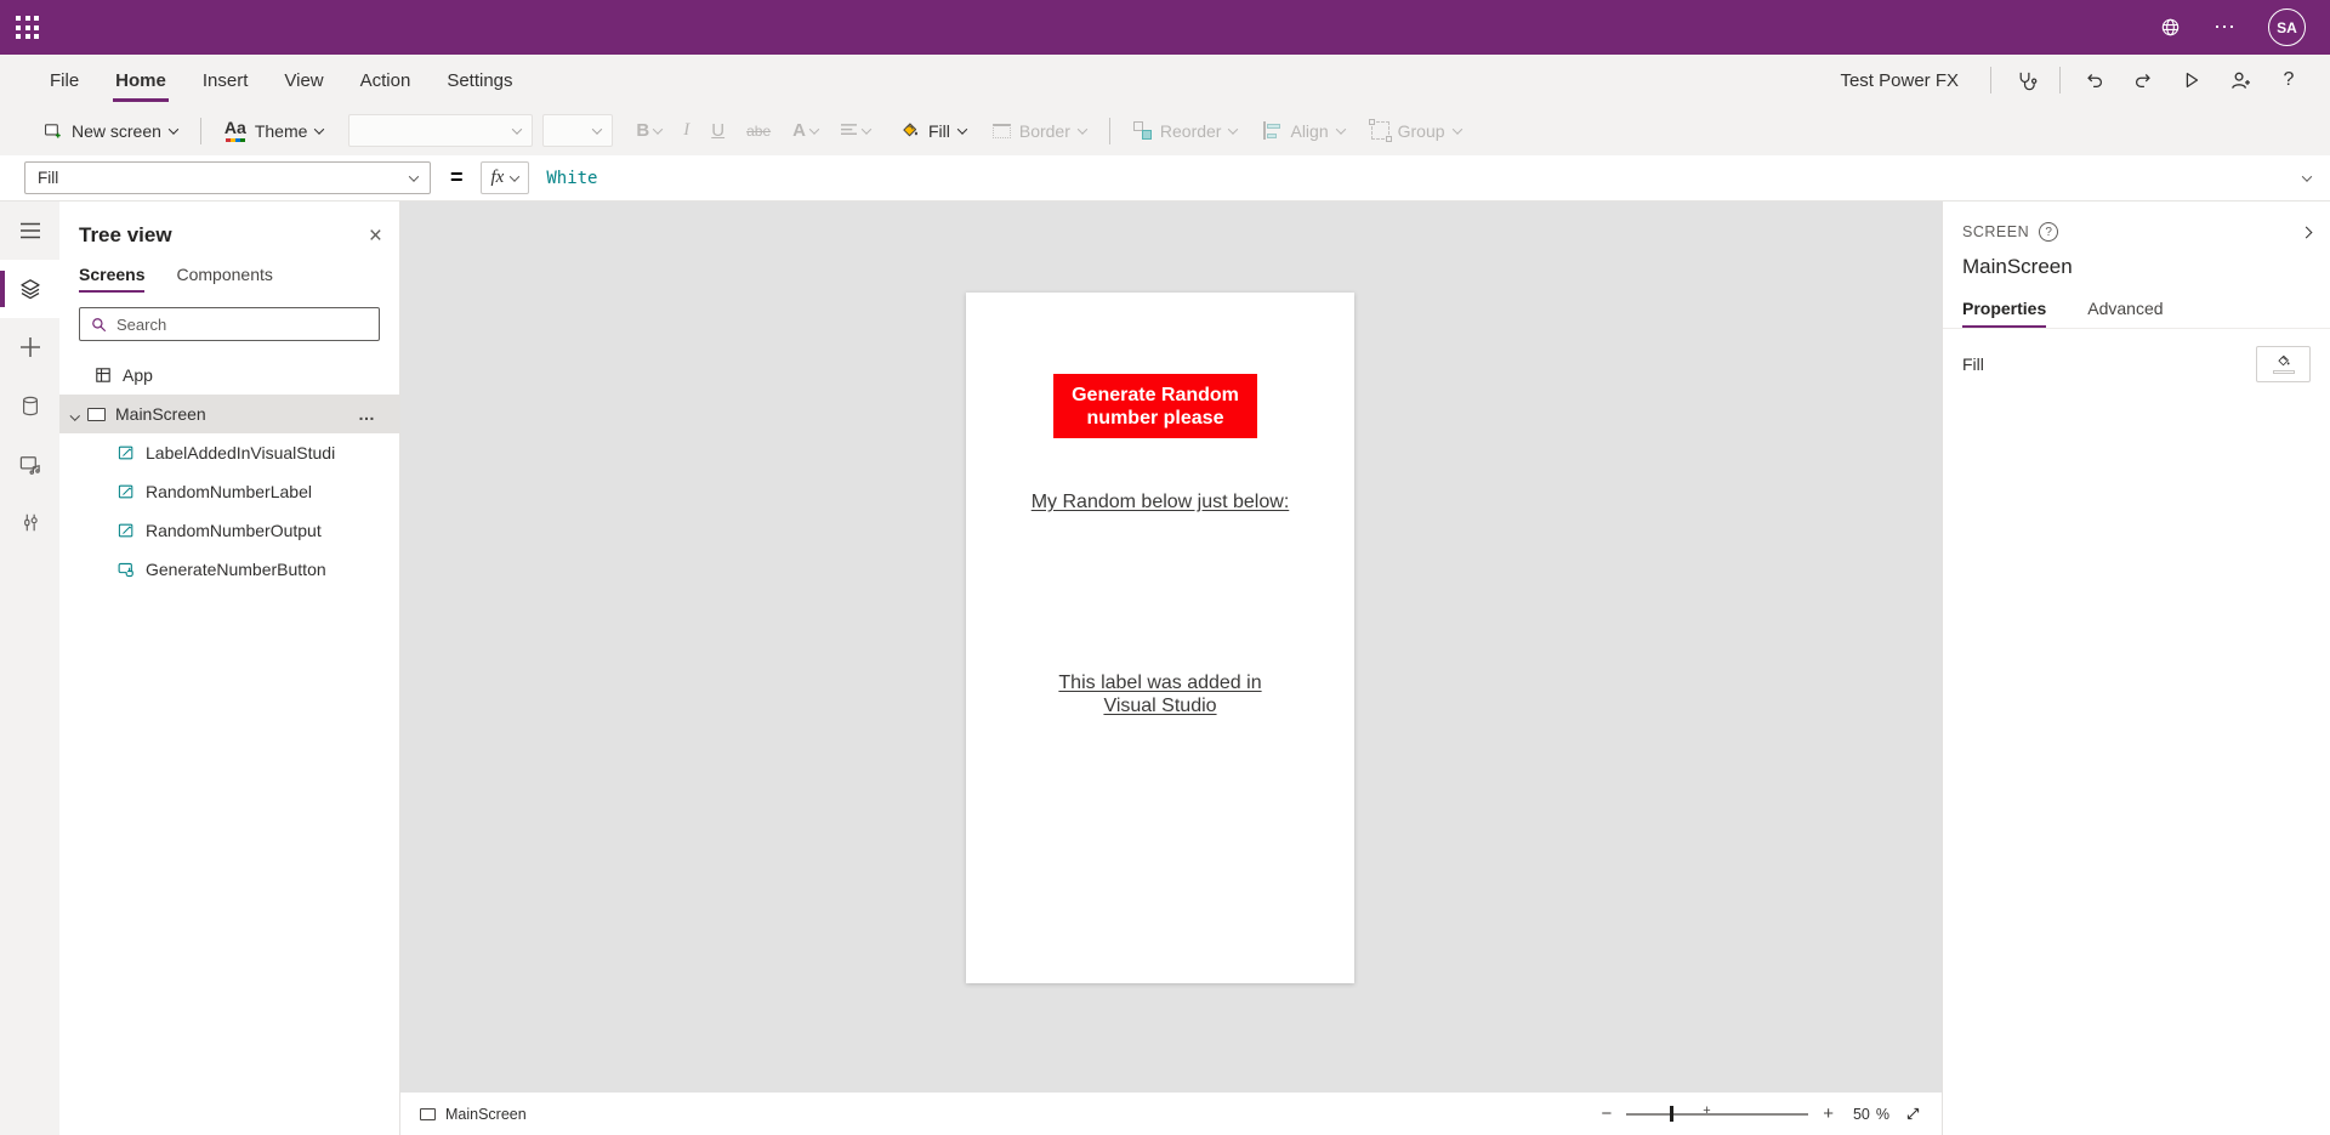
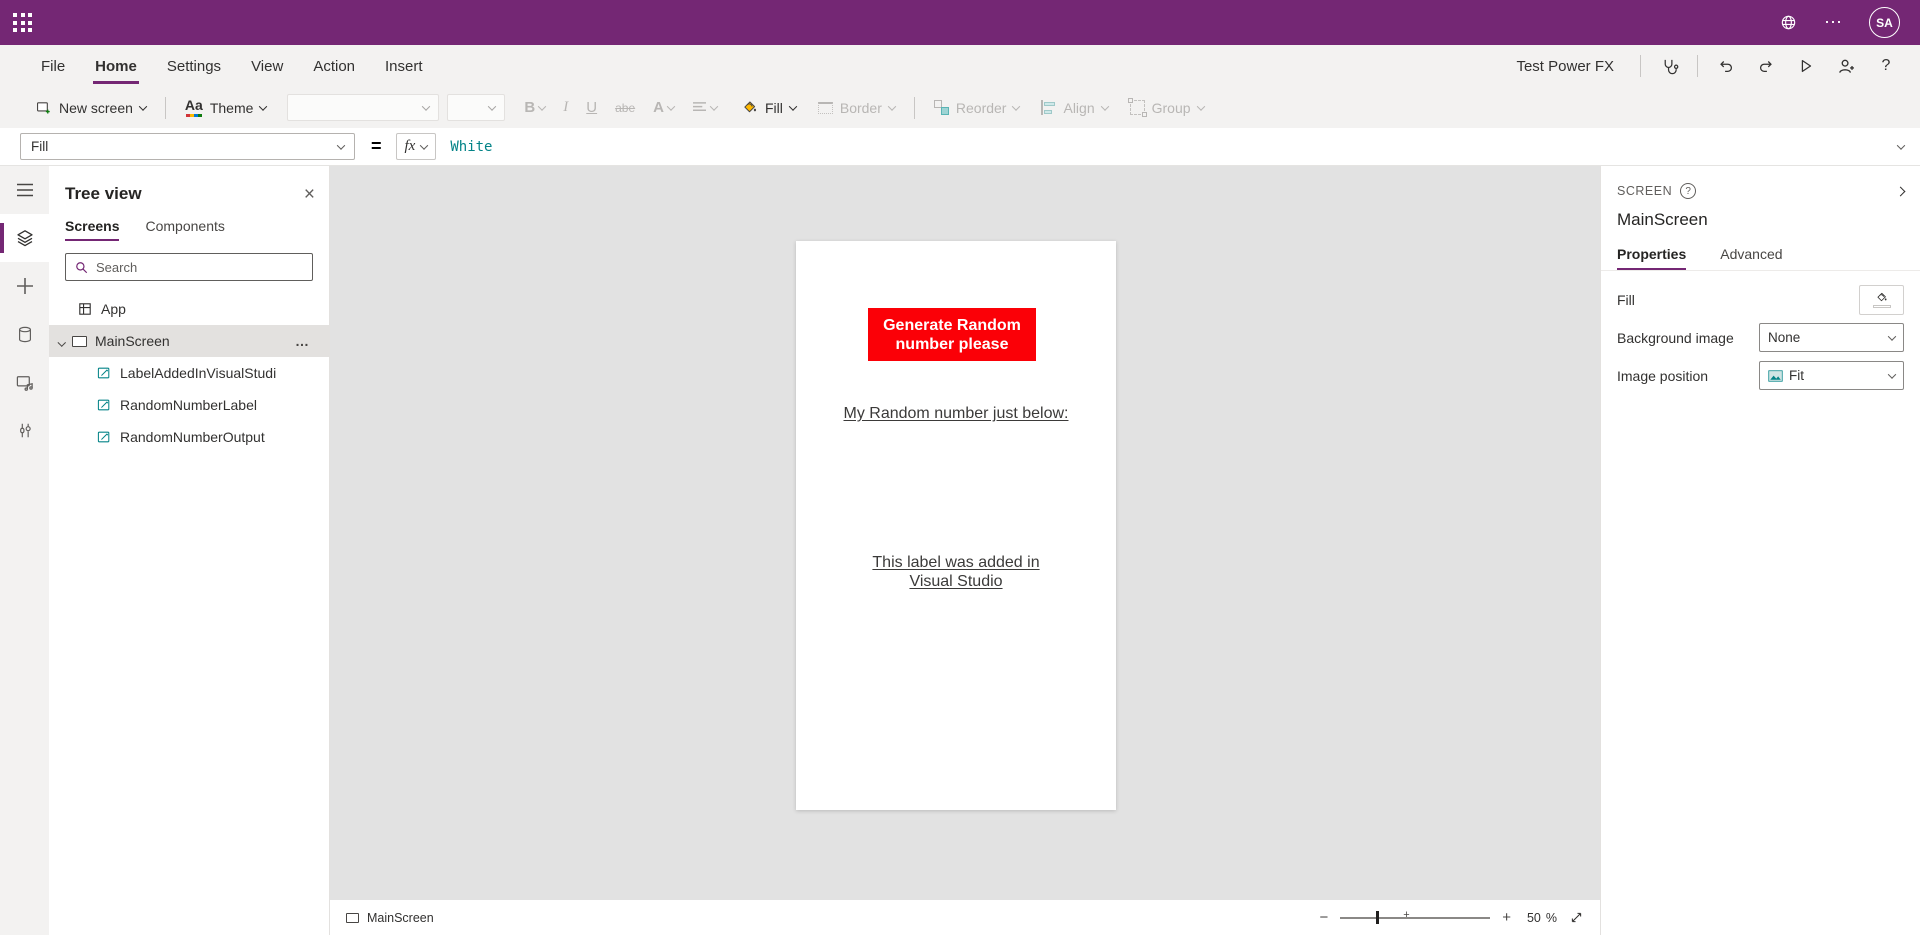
  ⋯
  SA
  File
  Home
- Insert
+ Settings
  View
  Action
- Settings
+ Insert
  Test Power FX
  ?
  New screen
  Aa
  Theme
  B
  I
  U
  abe
  A
  Fill
  Border
  Reorder
  Align
  Group
  Fill
  =
  fx
  White
  Tree view
  ×
  Screens
  Components
  Search
  App
  MainScreen
  …
  LabelAddedInVisualStudi
  RandomNumberLabel
  RandomNumberOutput
- GenerateNumberButton
  Generate Random number please
- My Random below just below:
+ My Random number just below:
  This label was added in Visual Studio
  MainScreen
  −
  +
  +
  50
  %
  SCREEN
  ?
  MainScreen
  Properties
  Advanced
  Fill
+ Background image
+ None
+ Image position
+ Fit
